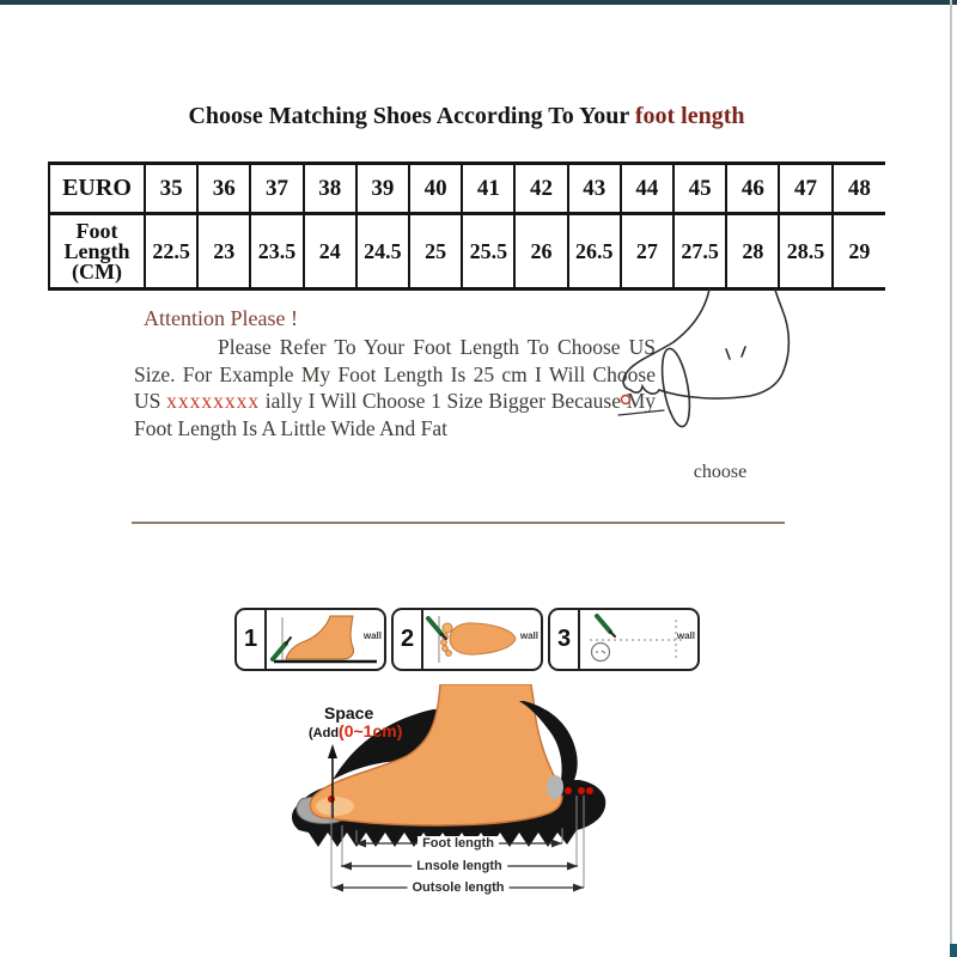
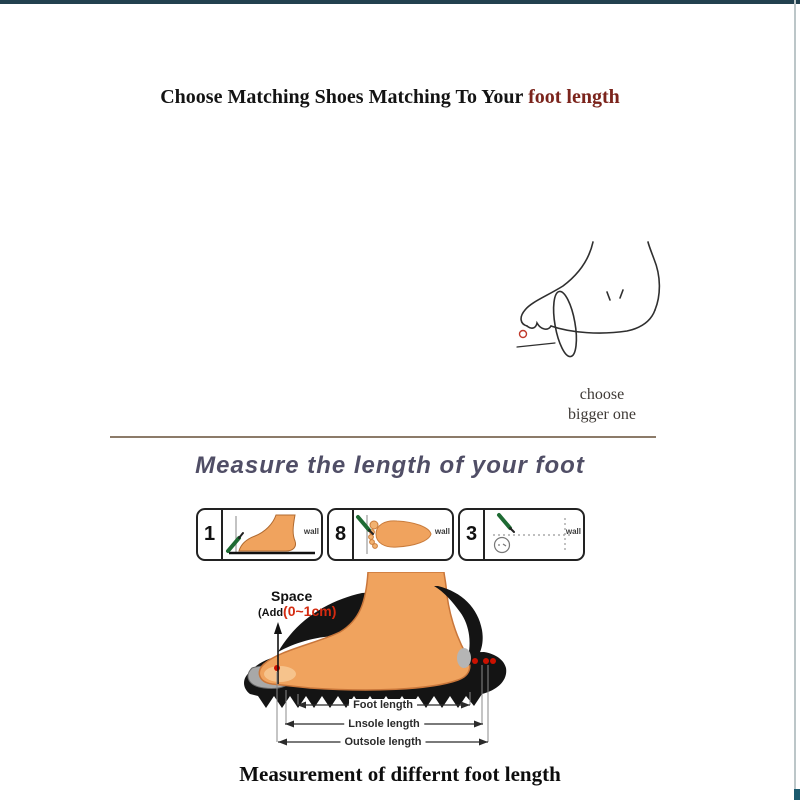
- Choose Matching Shoes According To Your foot length
+ Choose Matching Shoes Matching To Your foot length
- EURO	35	36	37	38	39	40	41	42	43	44	45	46	47	48
- Foot Length (CM)	22.5	23	23.5	24	24.5	25	25.5	26	26.5	27	27.5	28	28.5	29
- Attention Please !
- Please Refer To Your Foot Length To Choose US Size. For Example My Foot Length Is 25 cm I Will Choose US xxxxxxxx ially I Will Choose 1 Size Bigger Because My Foot Length Is A Little Wide And Fat
  choose
+ bigger one
+ Measure the length of your foot
  1
  wall
- 2
+ 8
  wall
  3
  wall
  Space
  (Add(0~1cm)
  Foot length
  Lnsole length
  Outsole length
+ Measurement of differnt foot length
